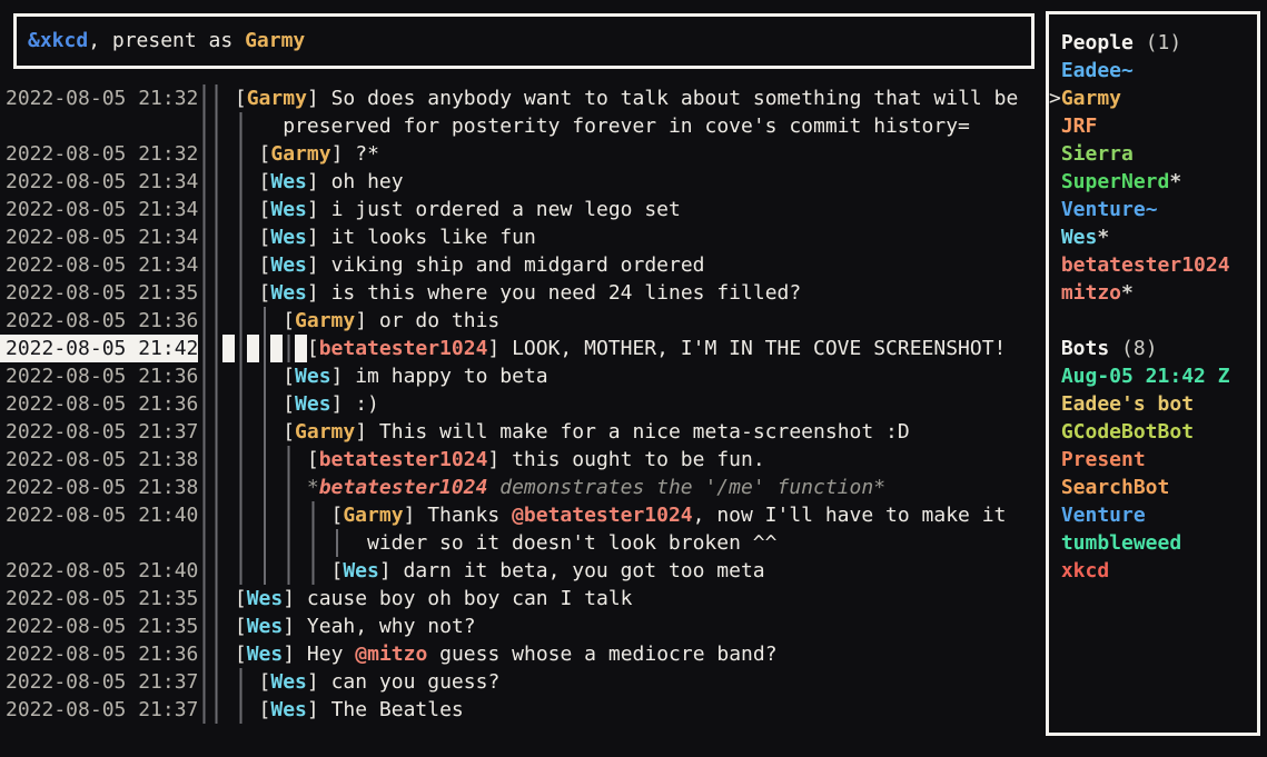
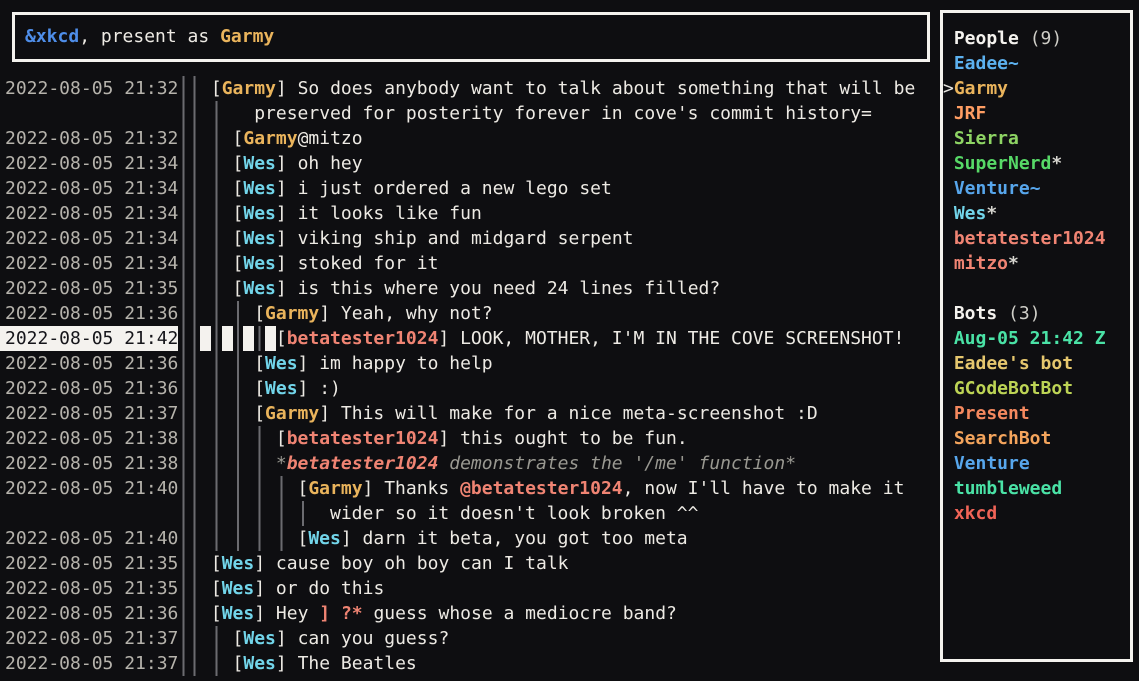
  &xkcd, present as Garmy
  2022-08-05 21:32 [Garmy] So does anybody want to talk about something that will be
  preserved for posterity forever in cove's commit history=
- 2022-08-05 21:32 [Garmy] ?*
+ 2022-08-05 21:32 [Garmy@mitzo
  2022-08-05 21:34 [Wes] oh hey
  2022-08-05 21:34 [Wes] i just ordered a new lego set
  2022-08-05 21:34 [Wes] it looks like fun
- 2022-08-05 21:34 [Wes] viking ship and midgard ordered
+ 2022-08-05 21:34 [Wes] viking ship and midgard serpent
+ 2022-08-05 21:34 [Wes] stoked for it
  2022-08-05 21:35 [Wes] is this where you need 24 lines filled?
- 2022-08-05 21:36 [Garmy] or do this
+ 2022-08-05 21:36 [Garmy] Yeah, why not?
  2022-08-05 21:42 [betatester1024] LOOK, MOTHER, I'M IN THE COVE SCREENSHOT!
- 2022-08-05 21:36 [Wes] im happy to beta
+ 2022-08-05 21:36 [Wes] im happy to help
  2022-08-05 21:36 [Wes] :)
  2022-08-05 21:37 [Garmy] This will make for a nice meta-screenshot :D
  2022-08-05 21:38 [betatester1024] this ought to be fun.
  2022-08-05 21:38 *betatester1024 demonstrates the '/me' function*
  2022-08-05 21:40 [Garmy] Thanks @betatester1024, now I'll have to make it
  wider so it doesn't look broken ^^
  2022-08-05 21:40 [Wes] darn it beta, you got too meta
  2022-08-05 21:35 [Wes] cause boy oh boy can I talk
- 2022-08-05 21:35 [Wes] Yeah, why not?
+ 2022-08-05 21:35 [Wes] or do this
- 2022-08-05 21:36 [Wes] Hey @mitzo guess whose a mediocre band?
+ 2022-08-05 21:36 [Wes] Hey ] ?* guess whose a mediocre band?
  2022-08-05 21:37 [Wes] can you guess?
  2022-08-05 21:37 [Wes] The Beatles
- People (1)
+ People (9)
  Eadee~
  >Garmy
  JRF
  Sierra
  SuperNerd*
  Venture~
  Wes*
  betatester1024
  mitzo*
- Bots (8)
+ Bots (3)
  Aug-05 21:42 Z
  Eadee's bot
  GCodeBotBot
  Present
  SearchBot
  Venture
  tumbleweed
  xkcd
